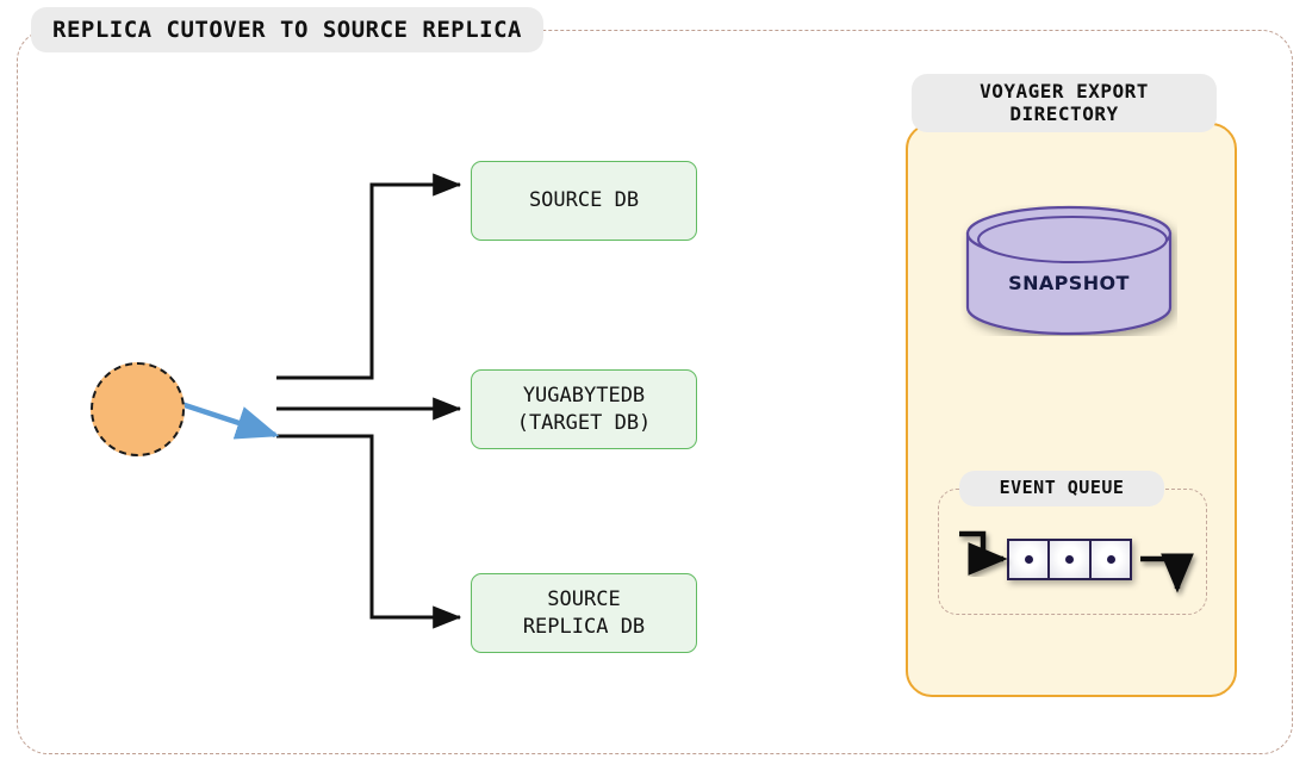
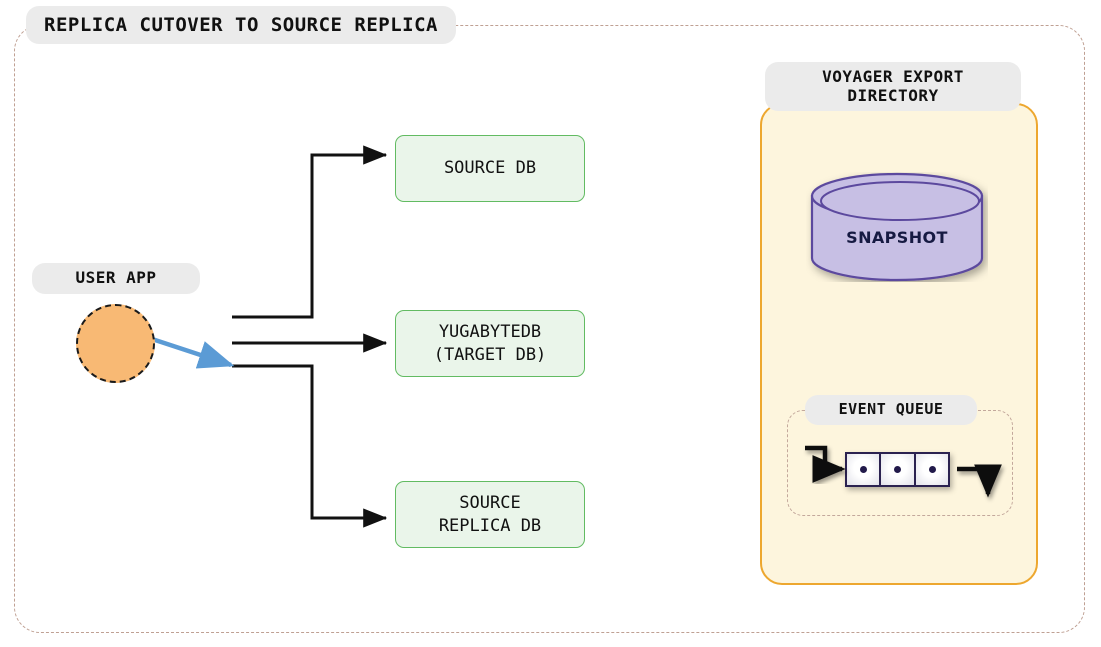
  REPLICA CUTOVER TO SOURCE REPLICA
+ USER APP
  SOURCE DB
  YUGABYTEDB
  (TARGET DB)
  SOURCE
  REPLICA DB
  VOYAGER EXPORT
  DIRECTORY
  SNAPSHOT
  EVENT QUEUE
